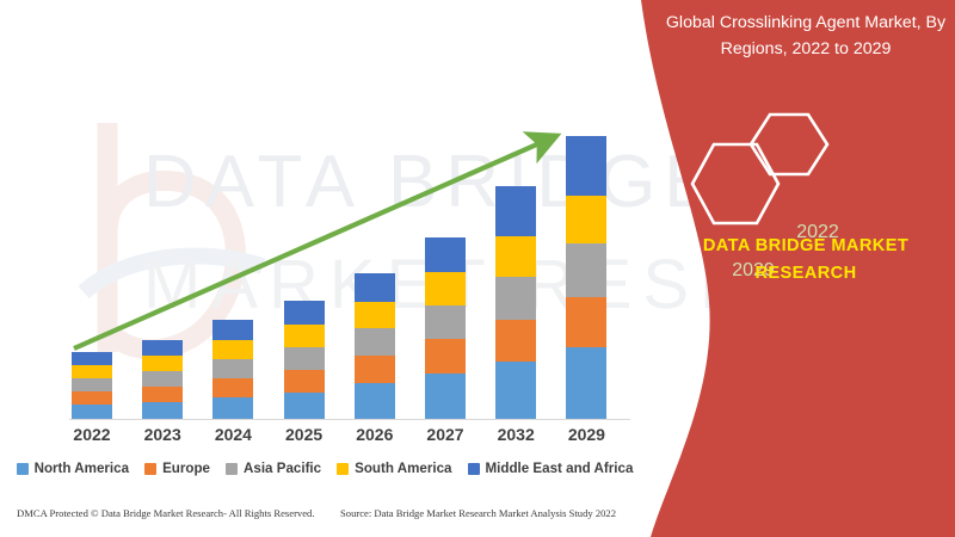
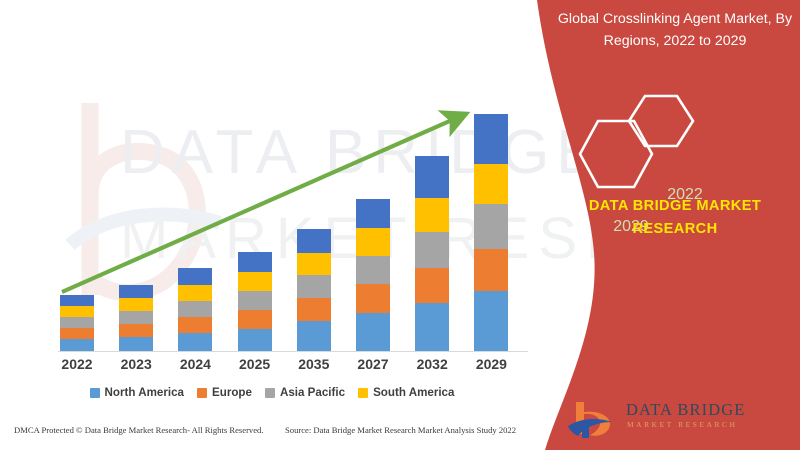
  DATA BRIG
  2022
  2023
  2024
  2025
- 2026
+ 2035
  2027
  2032
  2029
  North America
  Europe
  Asia Pacific
  South America
- Middle East and Africa
  DMCA Protected © Data Bridge Market Research- All Rights Reserved.
  Source: Data Bridge Market Research Market Analysis Study 2022
  Global Crosslinking Agent Market, By Regions, 2022 to 2029
  2022
  2029
  DATA BRIDGE MARKET RESEARCH
+ DATA BRIDGE
+ MARKET RESEARCH
